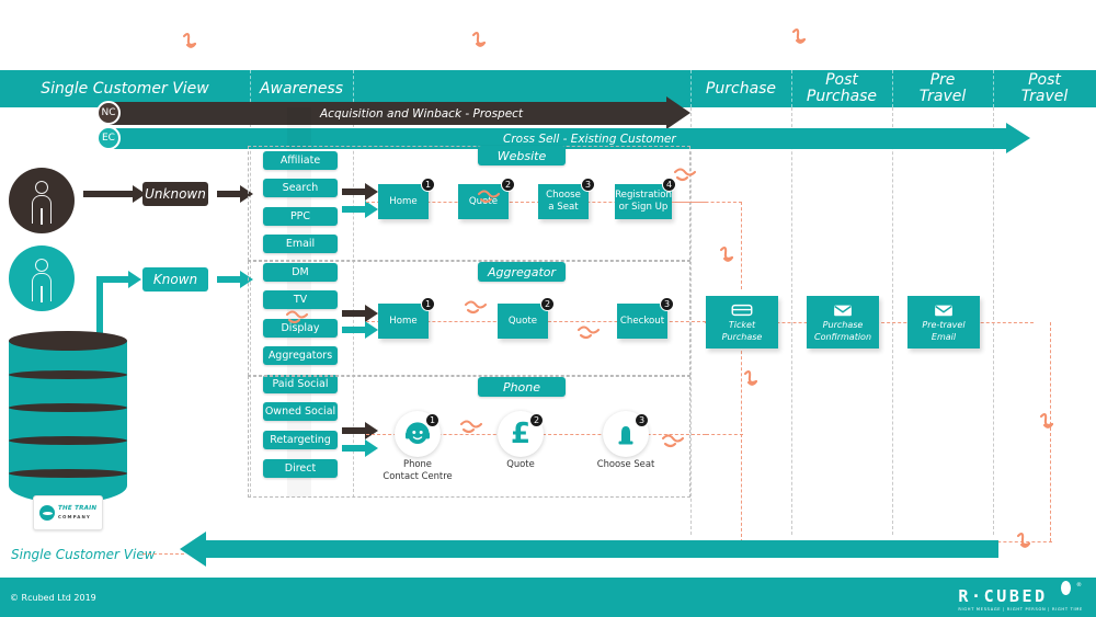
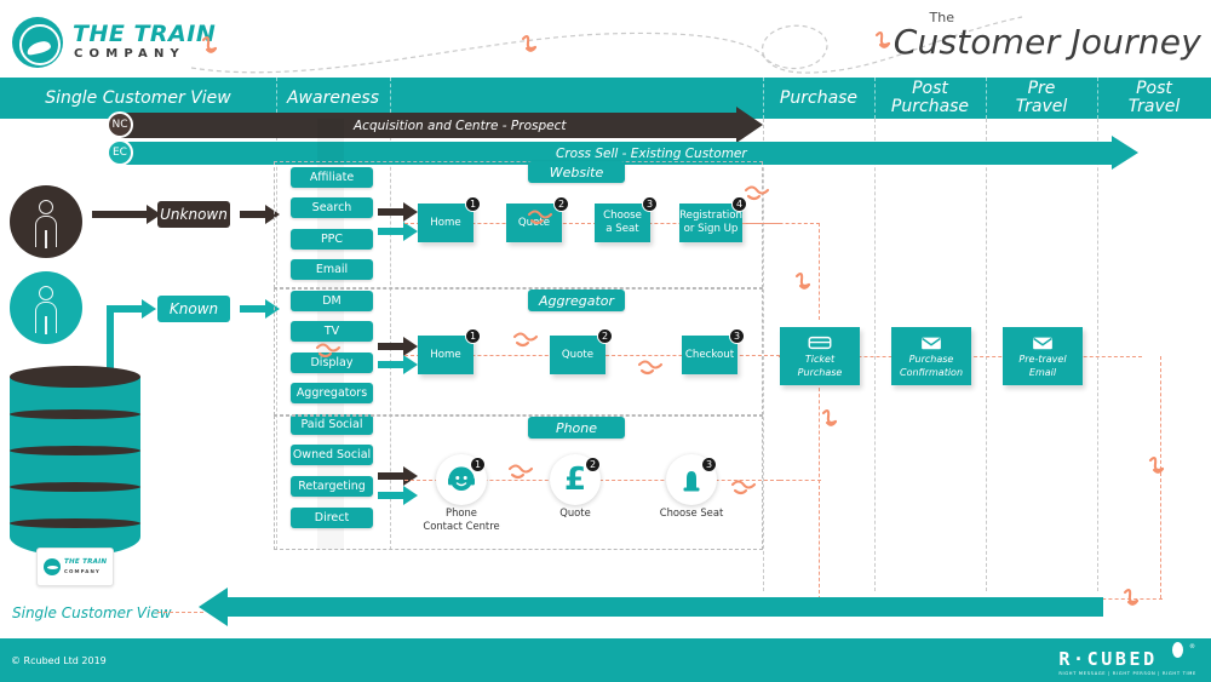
+ THE TRAIN
+ COMPANY
+ The
+ Customer Journey
  Single Customer View
  Awareness
  Purchase
  Post
  Purchase
  Pre
  Travel
  Post
  Travel
- Acquisition and Winback - Prospect
+ Acquisition and Centre - Prospect
  NC
  Cross Sell - Existing Customer
  EC
  Unknown
  Known
  Single Customer View
  Affiliate
  Search
  PPC
  Email
  DM
  TV
  Display
  Aggregators
  Paid Social
  Owned Social
  Retargeting
  Direct
  Website
  Aggregator
  Phone
  Home
  1
  2
  Choose
  a Seat
  3
  Registration
  or Sign Up
  4
  Home
  1
  Quote
  2
  Checkout
  3
  1
  Phone
  Contact Centre
  £
  2
  Quote
  3
  Choose Seat
  Ticket
  Purchase
  Purchase
  Confirmation
  Pre-travel
  Email
  © Rcubed Ltd 2019
  R·CUBED
